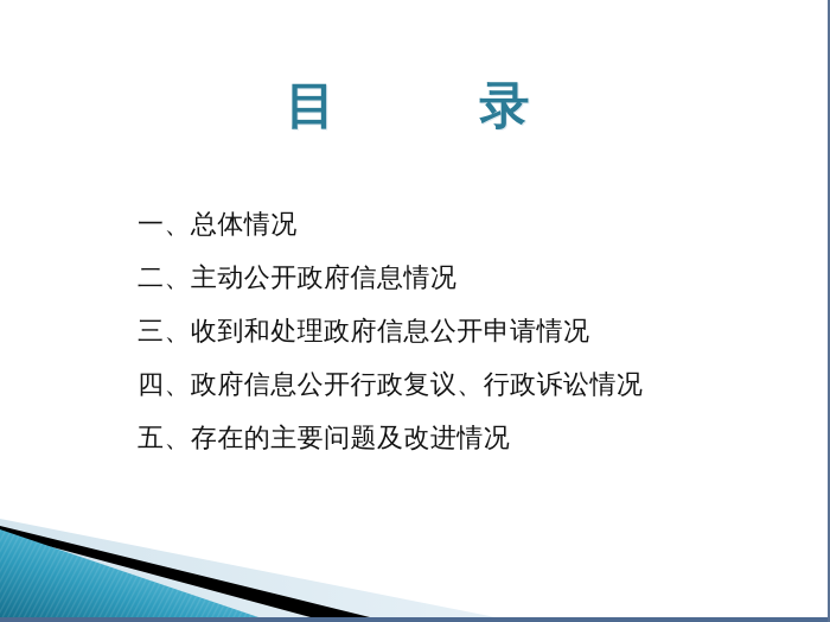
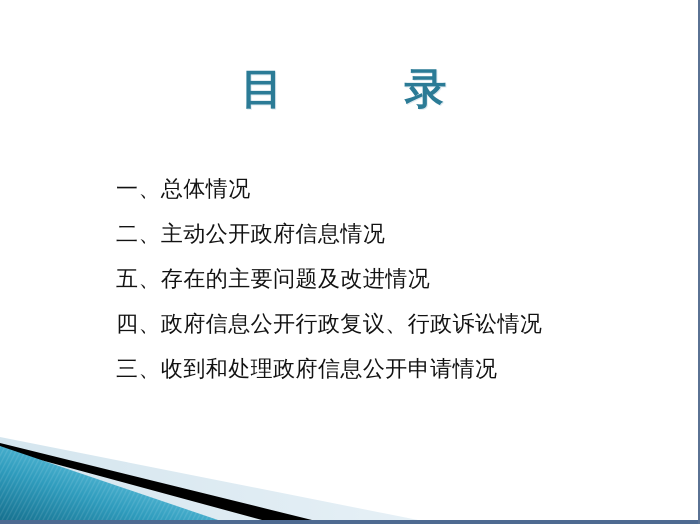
  目 录
  一、总体情况
  二、主动公开政府信息情况
- 三、收到和处理政府信息公开申请情况
+ 五、存在的主要问题及改进情况
  四、政府信息公开行政复议、行政诉讼情况
- 五、存在的主要问题及改进情况
+ 三、收到和处理政府信息公开申请情况
